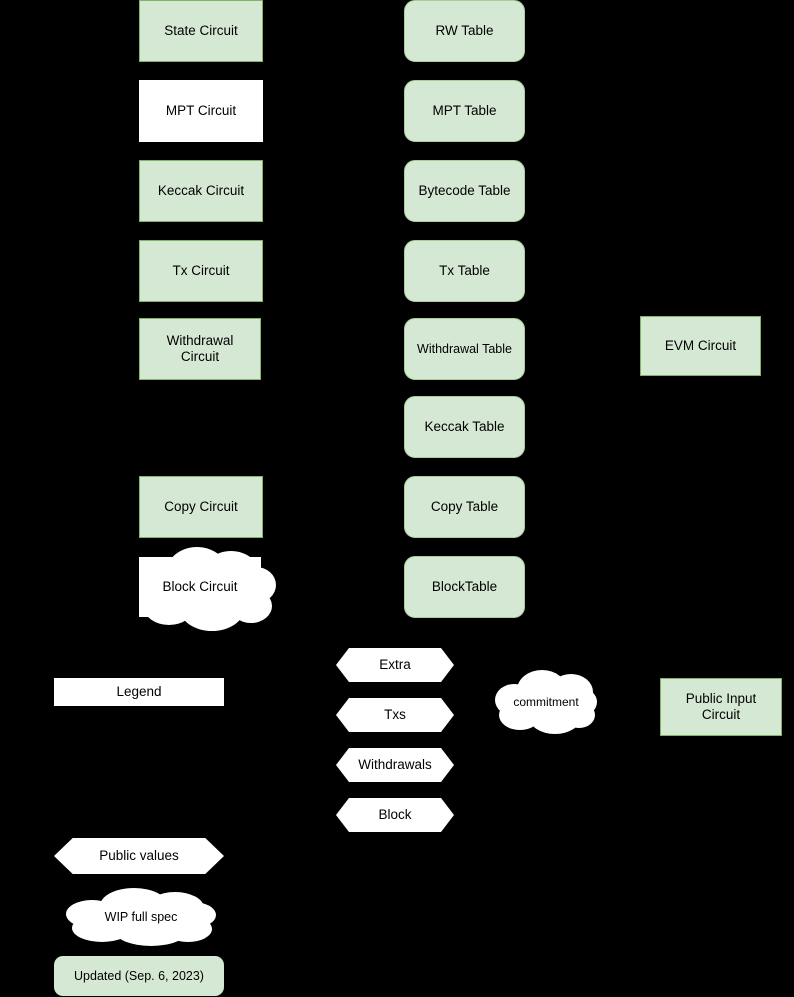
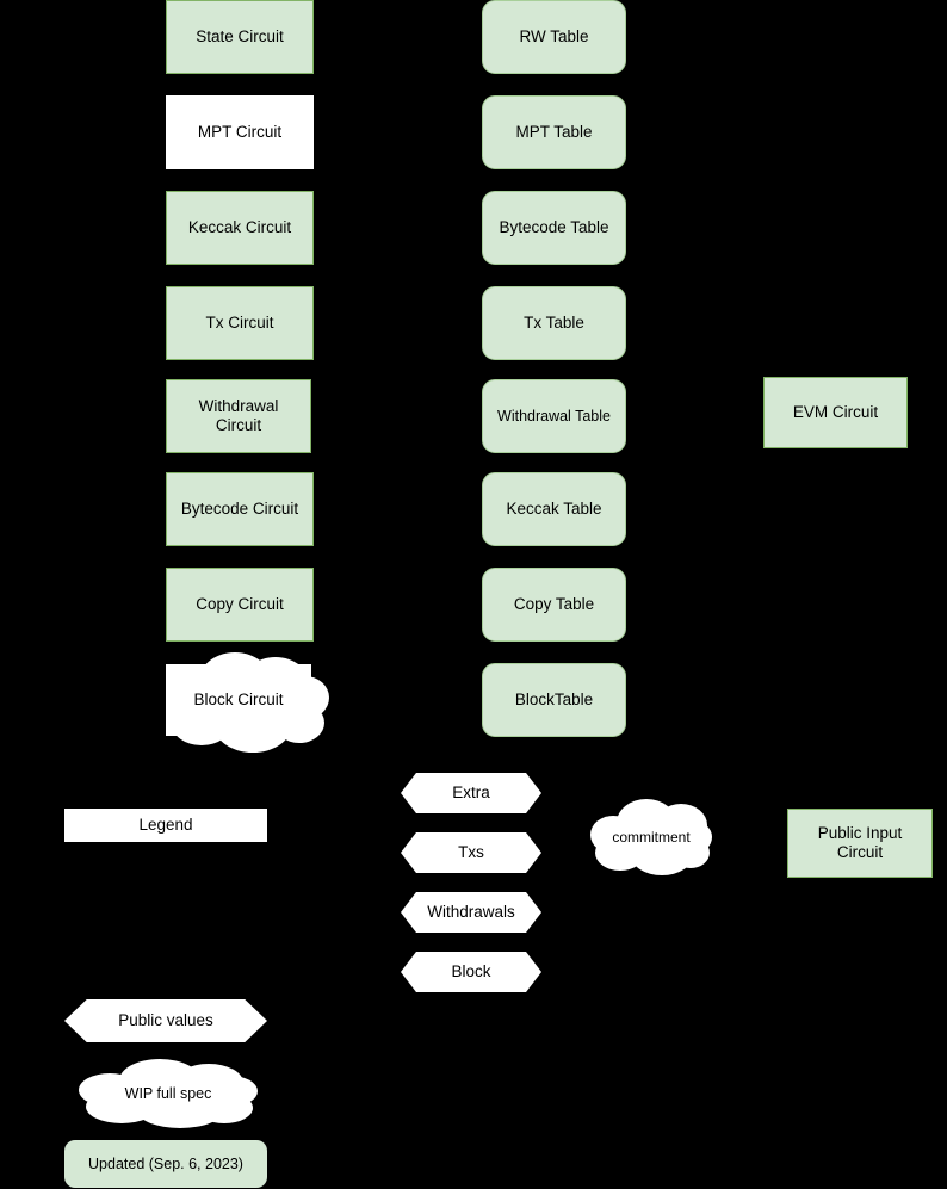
  commitment
  WIP full spec
  State Circuit
  MPT Circuit
  Keccak Circuit
  Tx Circuit
  Withdrawal
  Circuit
+ Bytecode Circuit
  Copy Circuit
  Block Circuit
  RW Table
  MPT Table
  Bytecode Table
  Tx Table
  Withdrawal Table
  Keccak Table
  Copy Table
  BlockTable
  EVM Circuit
  Public Input
  Circuit
  Extra
  Txs
  Withdrawals
  Block
  Legend
  Public values
  Updated (Sep. 6, 2023)
